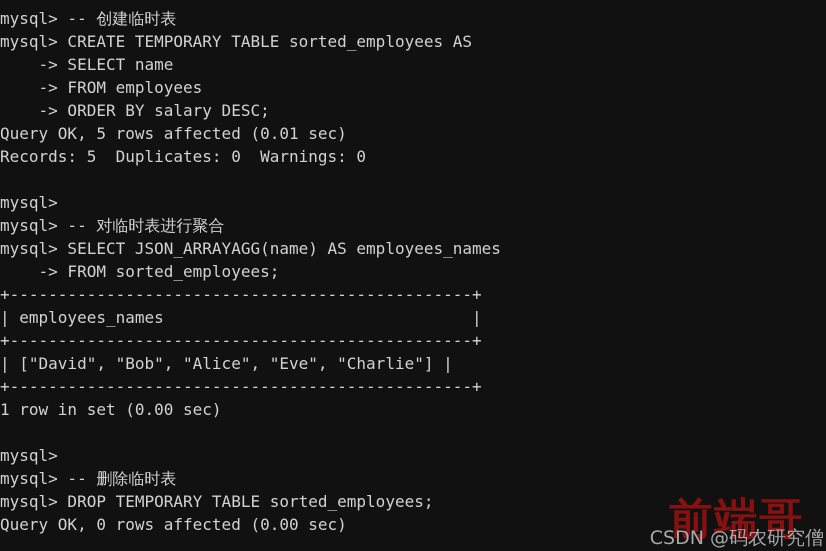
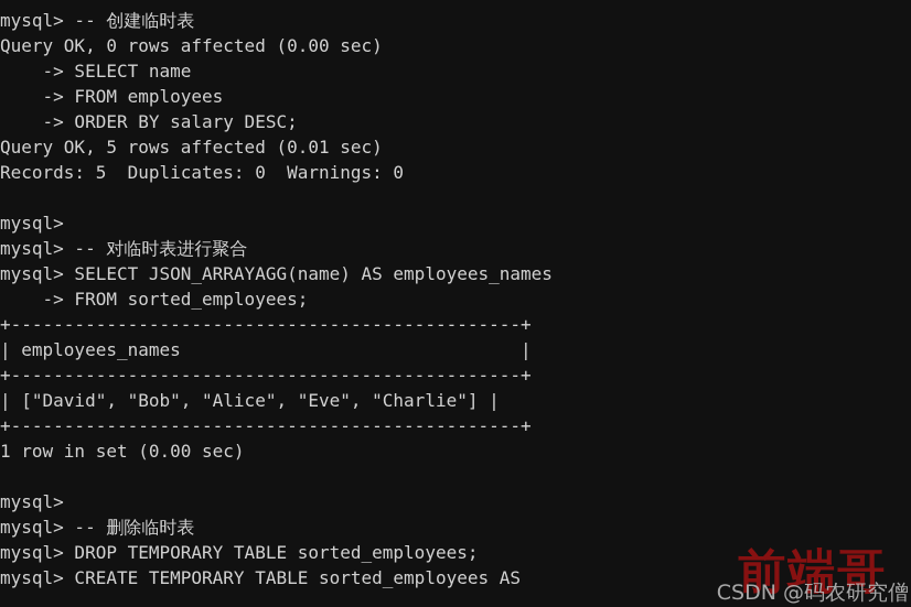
  mysql> -- 创建临时表
- mysql> CREATE TEMPORARY TABLE sorted_employees AS
+ Query OK, 0 rows affected (0.00 sec)
  -> SELECT name
  -> FROM employees
  -> ORDER BY salary DESC;
  Query OK, 5 rows affected (0.01 sec)
  Records: 5 Duplicates: 0 Warnings: 0
  mysql>
  mysql> -- 对临时表进行聚合
  mysql> SELECT JSON_ARRAYAGG(name) AS employees_names
  -> FROM sorted_employees;
  +------------------------------------------------+
  | employees_names |
  +------------------------------------------------+
  | ["David", "Bob", "Alice", "Eve", "Charlie"] |
  +------------------------------------------------+
  1 row in set (0.00 sec)
  mysql>
  mysql> -- 删除临时表
  mysql> DROP TEMPORARY TABLE sorted_employees;
- Query OK, 0 rows affected (0.00 sec)
+ mysql> CREATE TEMPORARY TABLE sorted_employees AS
  前端哥
  CSDN @码农研究僧
